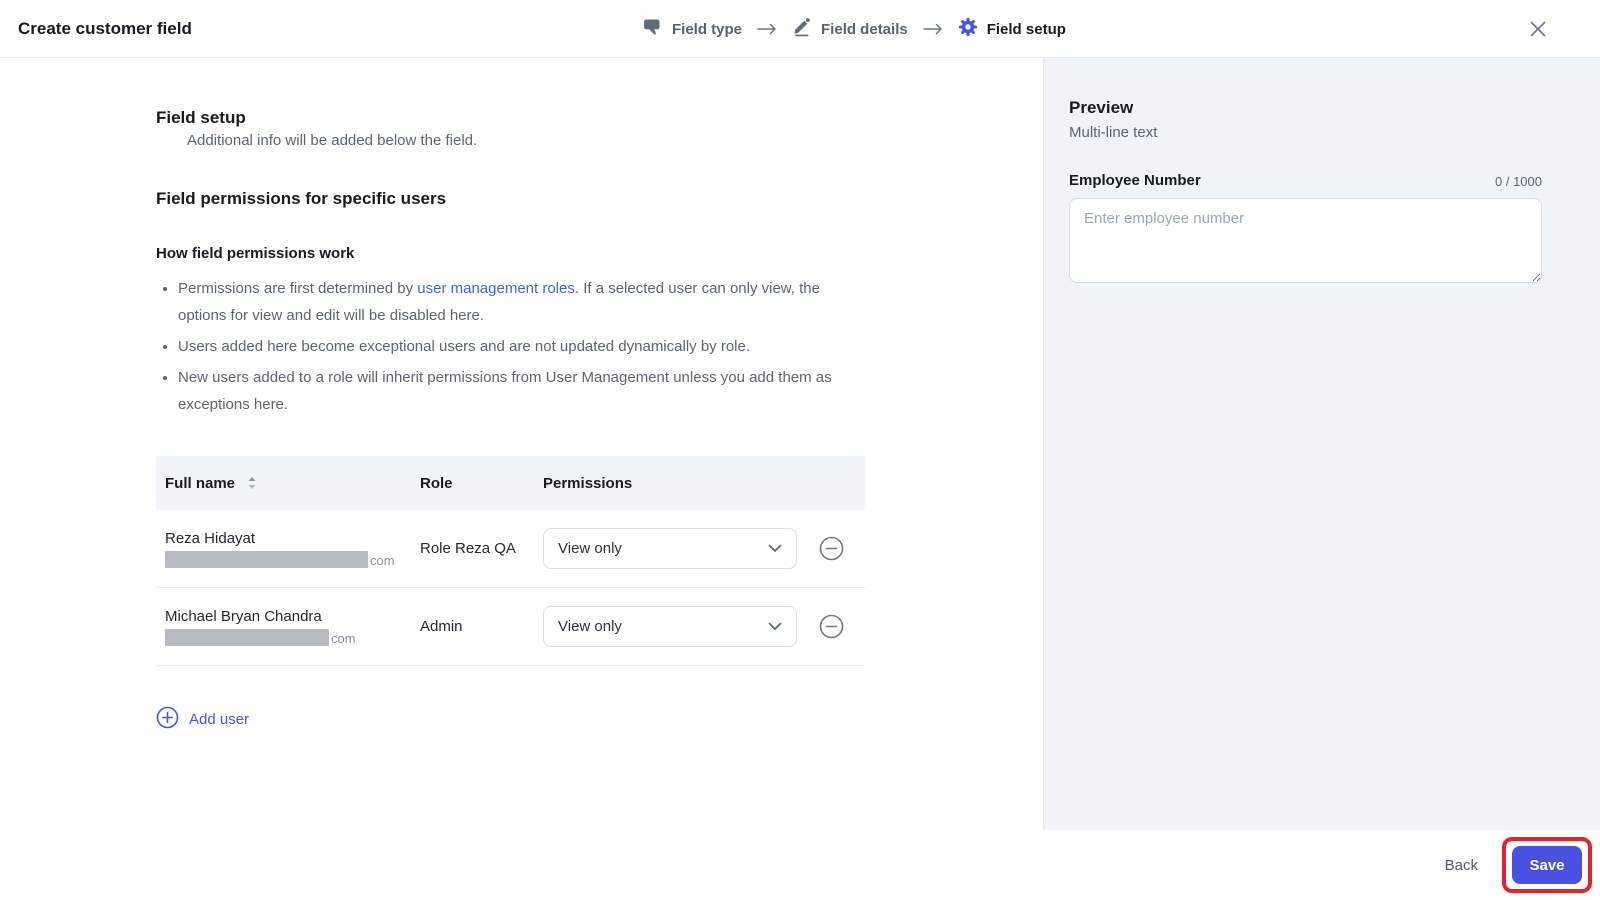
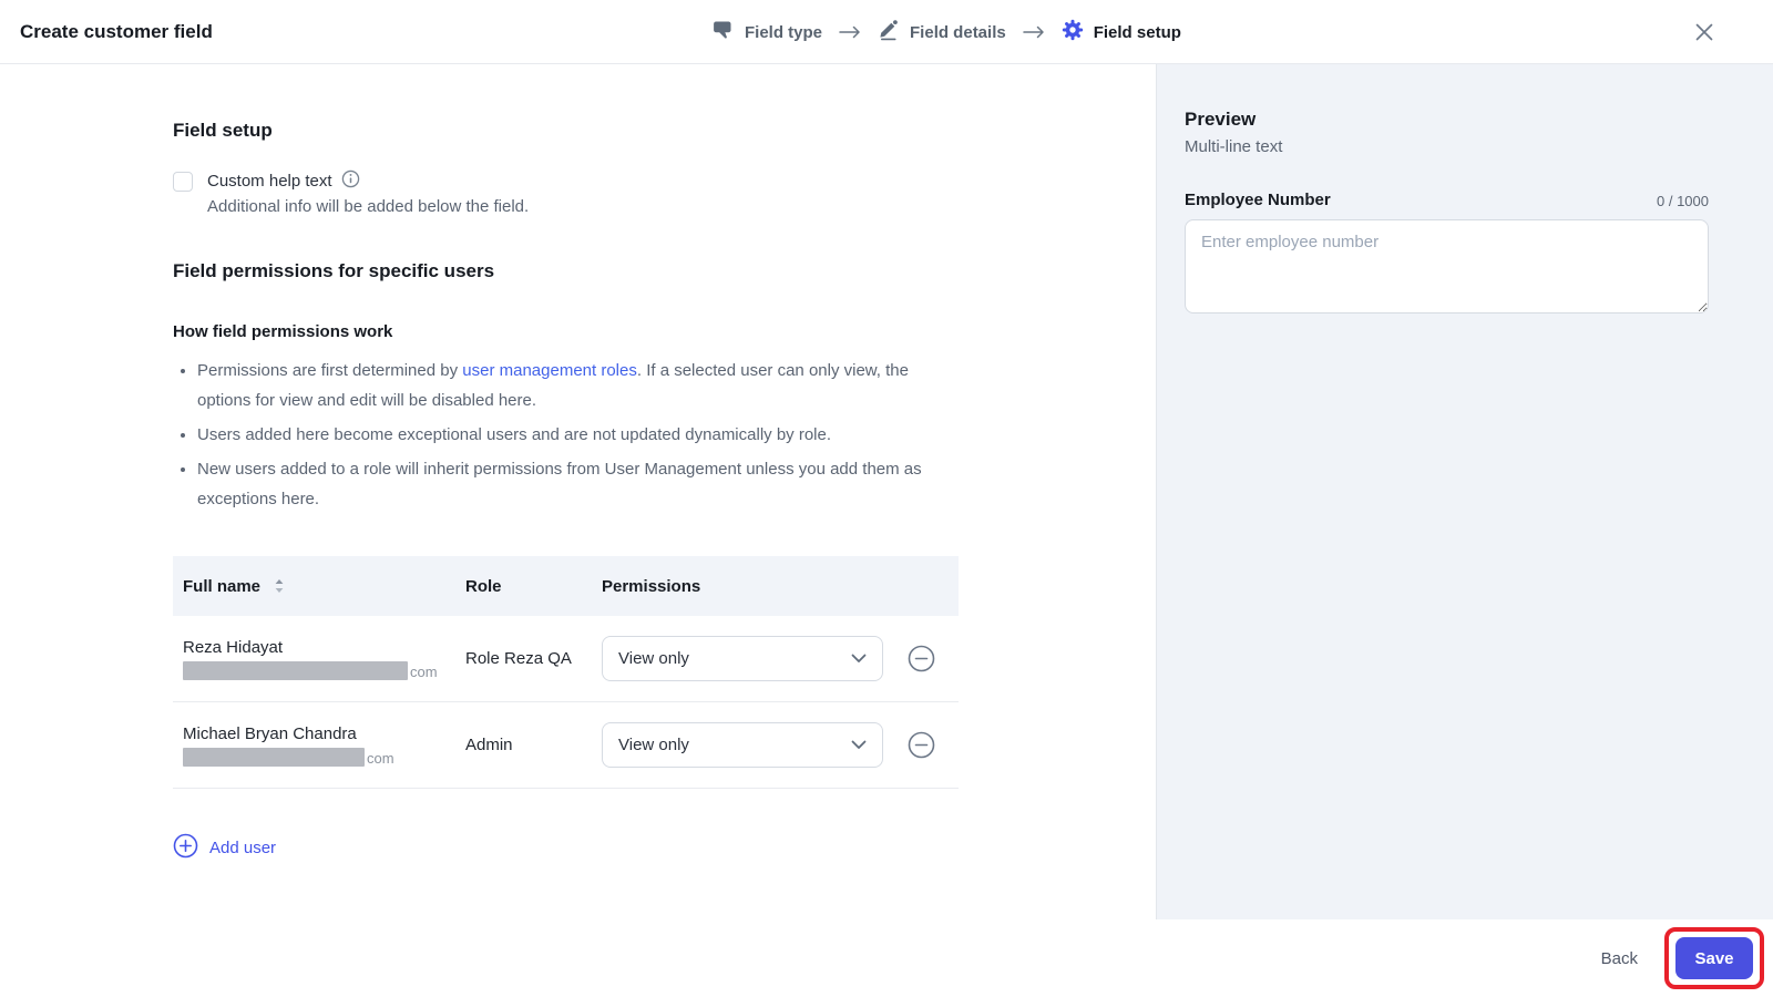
  Create customer field
  Field type
  Field details
  Field setup
  Field setup
+ Custom help text
  Additional info will be added below the field.
  Field permissions for specific users
  How field permissions work
  Permissions are first determined by user management roles. If a selected user can only view, the options for view and edit will be disabled here.
  Users added here become exceptional users and are not updated dynamically by role.
  New users added to a role will inherit permissions from User Management unless you add them as exceptions here.
  Full name
  Role
  Permissions
  Reza Hidayat
  com
  Role Reza QA
  View only
  Michael Bryan Chandra
  com
  Admin
  View only
  Add user
  Preview
  Multi-line text
  Employee Number
  0 / 1000
  Enter employee number
  Back
  Save
